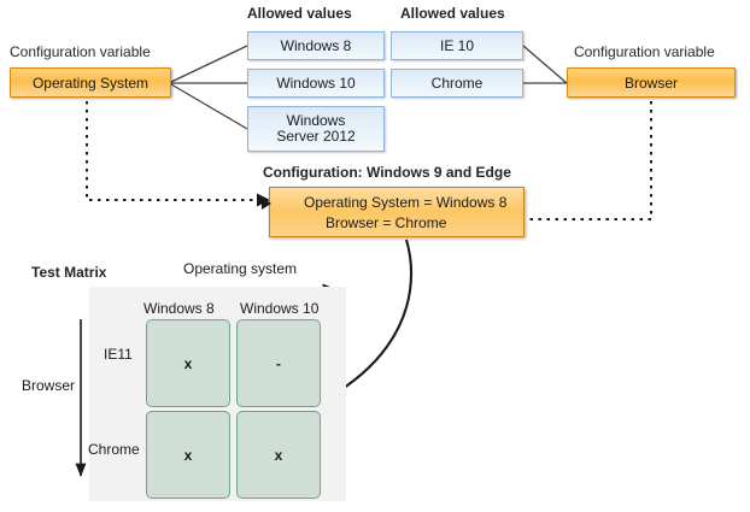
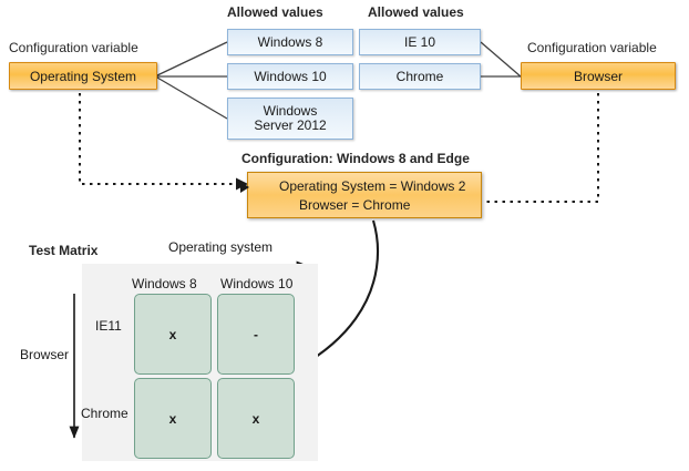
  Configuration variable
  Operating System
  Allowed values
  Windows 8
  Windows 10
  Windows
  Server 2012
  Allowed values
  IE 10
  Chrome
  Configuration variable
  Browser
- Configuration: Windows 9 and Edge
+ Configuration: Windows 8 and Edge
- Operating System = Windows 8
+ Operating System = Windows 2
  Browser = Chrome
  Test Matrix
  Operating system
  Browser
  Windows 8
  Windows 10
  IE11
  Chrome
  x
  -
  x
  x
